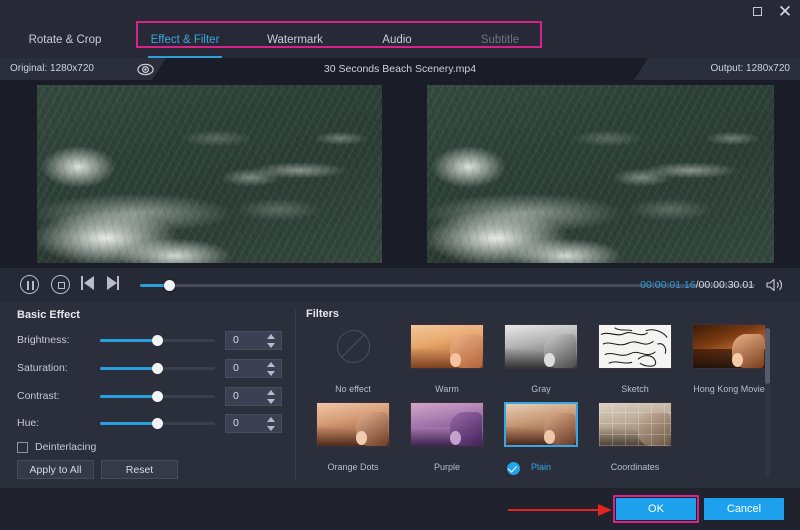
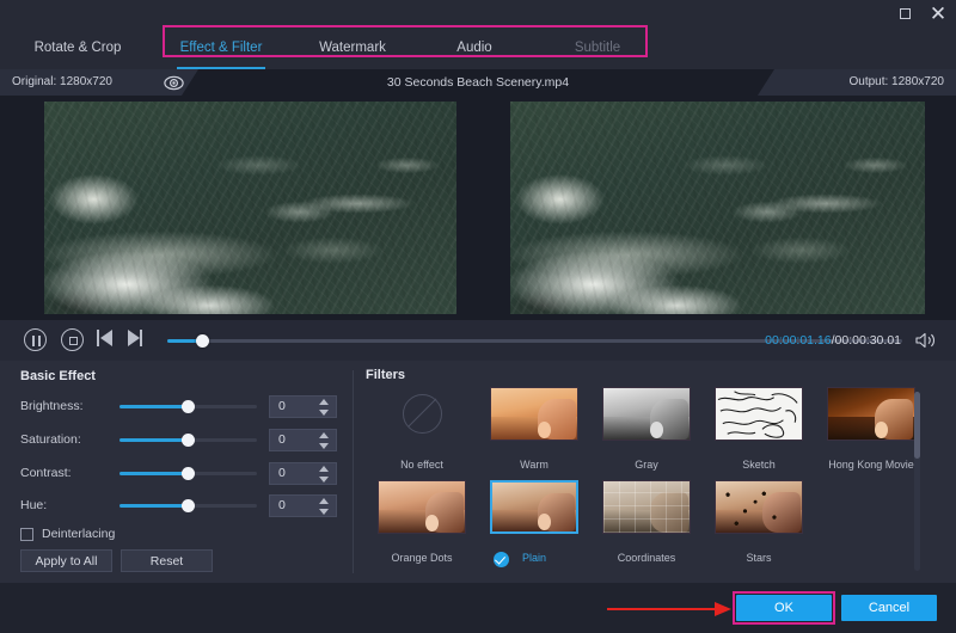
  ✕
  Rotate & Crop
  Effect & Filter
  Watermark
  Audio
  Subtitle
  Original: 1280x720
  Output: 1280x720
  30 Seconds Beach Scenery.mp4
  00:00:01.16/00:00:30.01
  Basic Effect
  Brightness:
  0
  Saturation:
  0
  Contrast:
  0
  Hue:
  0
  Deinterlacing
  Apply to All
  Reset
  Filters
  No effect
  Warm
  Gray
  Sketch
  Hong Kong Movie
  Orange Dots
- Purple
  Plain
  Coordinates
+ Stars
  OK
  Cancel
